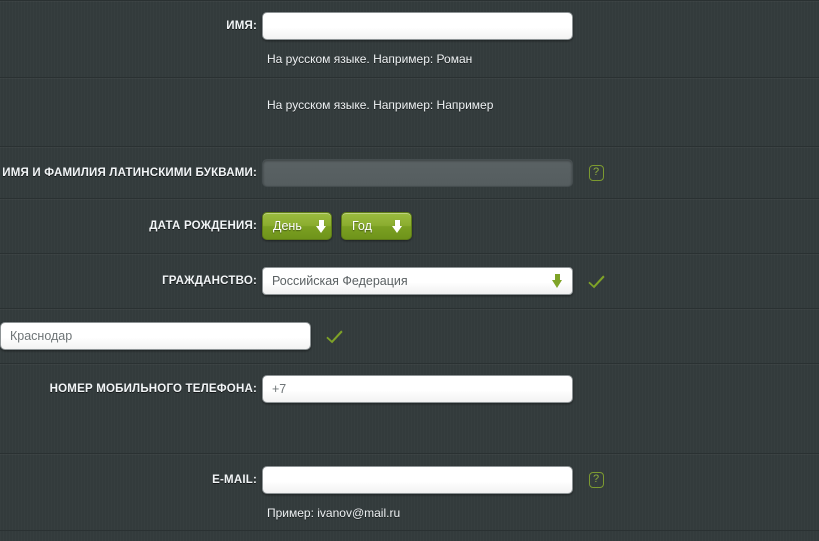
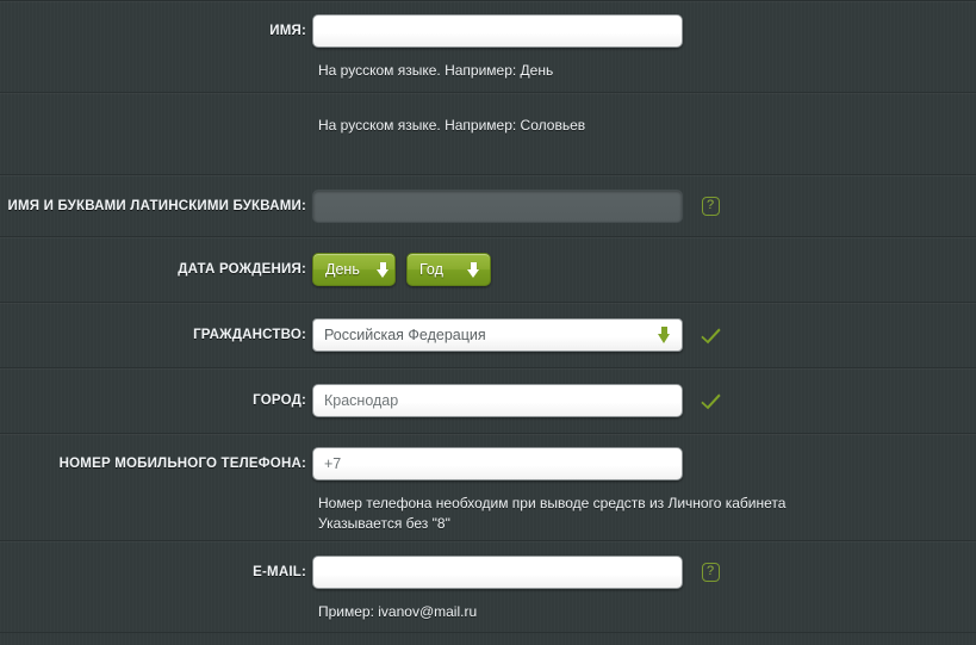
  ИМЯ:
- На русском языке. Например: Роман
+ На русском языке. Например: День
- На русском языке. Например: Например
+ На русском языке. Например: Соловьев
- ИМЯ И ФАМИЛИЯ ЛАТИНСКИМИ БУКВАМИ:
+ ИМЯ И БУКВАМИ ЛАТИНСКИМИ БУКВАМИ:
  ?
  ДАТА РОЖДЕНИЯ:
  День
  Год
  ГРАЖДАНСТВО:
  Российская Федерация
+ ГОРОД:
  Краснодар
  НОМЕР МОБИЛЬНОГО ТЕЛЕФОНА:
  +7
+ Номер телефона необходим при выводе средств из Личного кабинета
+ Указывается без "8"
  E-MAIL:
  ?
  Пример: ivanov@mail.ru
